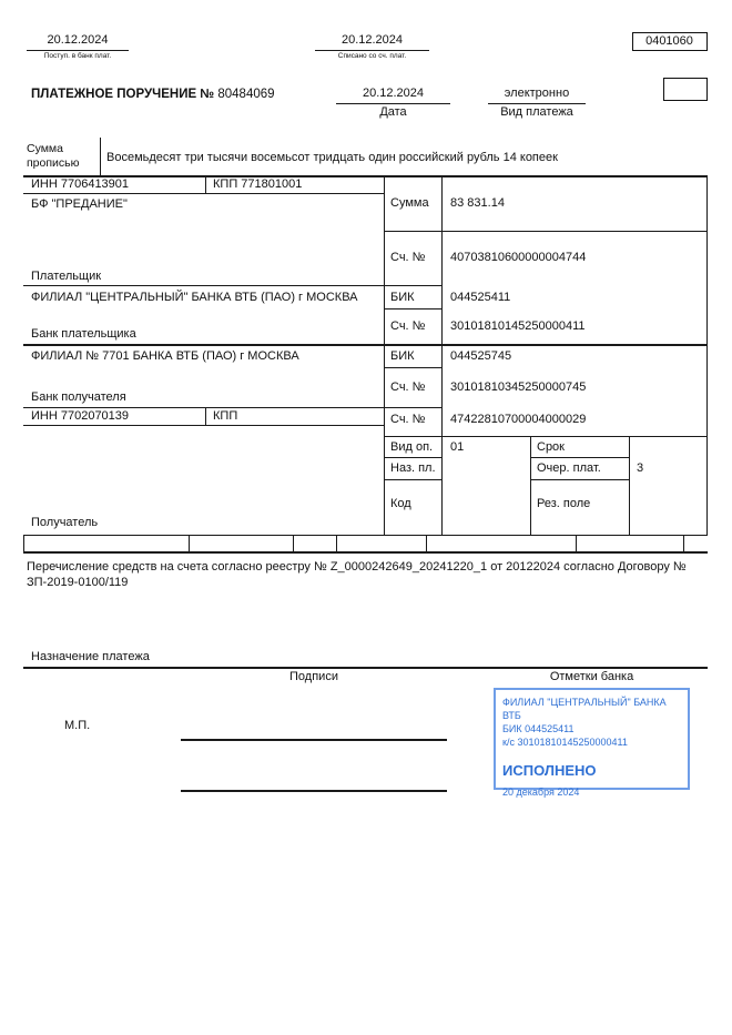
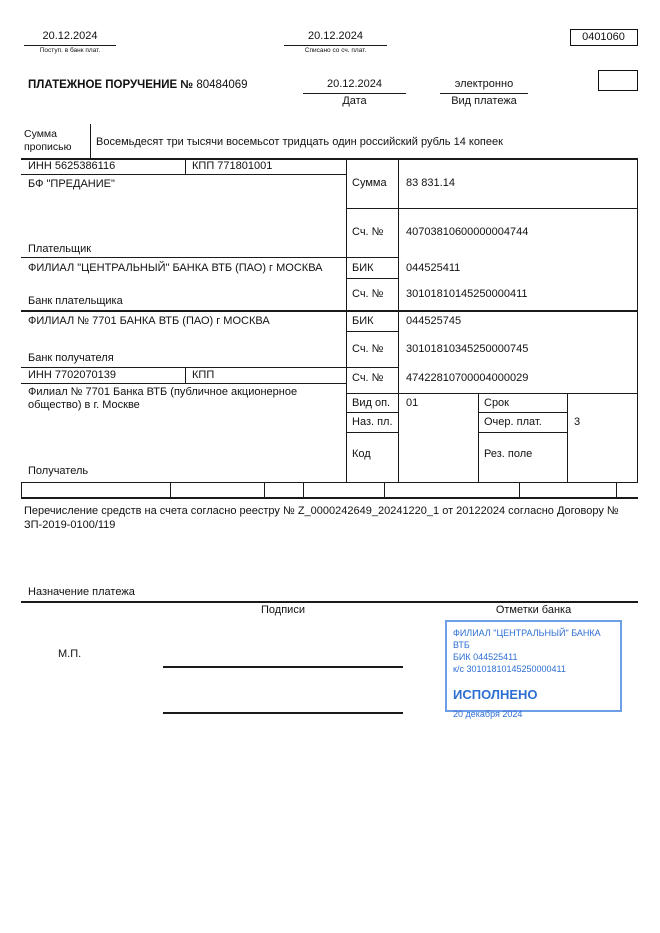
  20.12.2024
  20.12.2024
  0401060
  ПЛАТЕЖНОЕ ПОРУЧЕНИЕ № 80484069
  20.12.2024
  Дата
  электронно
  Вид платежа
  Сумма прописью
  Восемьдесят три тысячи восемьсот тридцать один российский рубль 14 копеек
- ИНН 7706413901
+ ИНН 5625386116
  КПП 771801001
  БФ "ПРЕДАНИЕ"
  Плательщик
  Сумма
  83 831.14
  Сч. №
  40703810600000004744
  ФИЛИАЛ "ЦЕНТРАЛЬНЫЙ" БАНКА ВТБ (ПАО) г МОСКВА
  Банк плательщика
  БИК
  044525411
  Сч. №
  30101810145250000411
  ФИЛИАЛ № 7701 БАНКА ВТБ (ПАО) г МОСКВА
  Банк получателя
  БИК
  044525745
  Сч. №
  30101810345250000745
  ИНН 7702070139
  КПП
+ Филиал № 7701 Банка ВТБ (публичное акционерное общество) в г. Москве
  Получатель
  Сч. №
  47422810700004000029
  Вид оп.
  01
  Срок
  Наз. пл.
  Очер. плат.
  3
  Код
  Рез. поле
  Перечисление средств на счета согласно реестру № Z_0000242649_20241220_1 от 20122024 согласно Договору № ЗП-2019-0100/119
  Назначение платежа
  Подписи
  Отметки банка
  М.П.
  ФИЛИАЛ "ЦЕНТРАЛЬНЫЙ" БАНКА ВТБ
  БИК 044525411
  к/с 30101810145250000411
  ИСПОЛНЕНО
  20 декабря 2024
